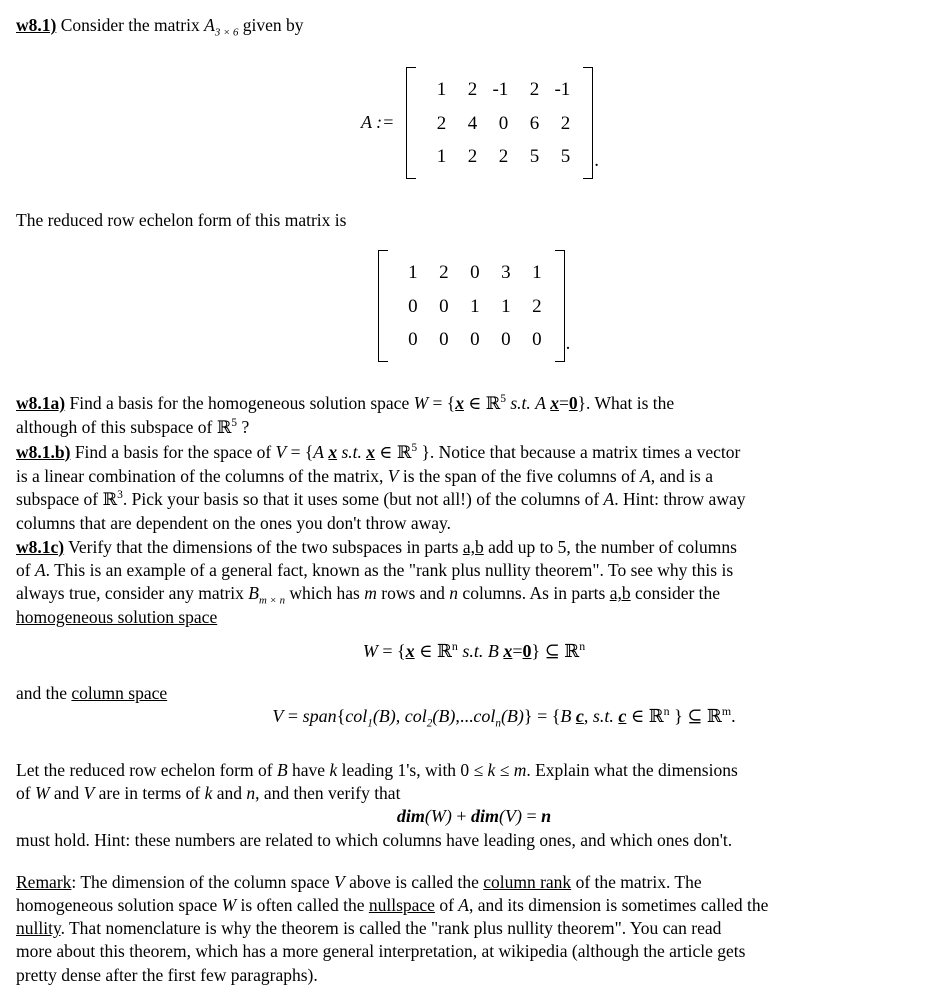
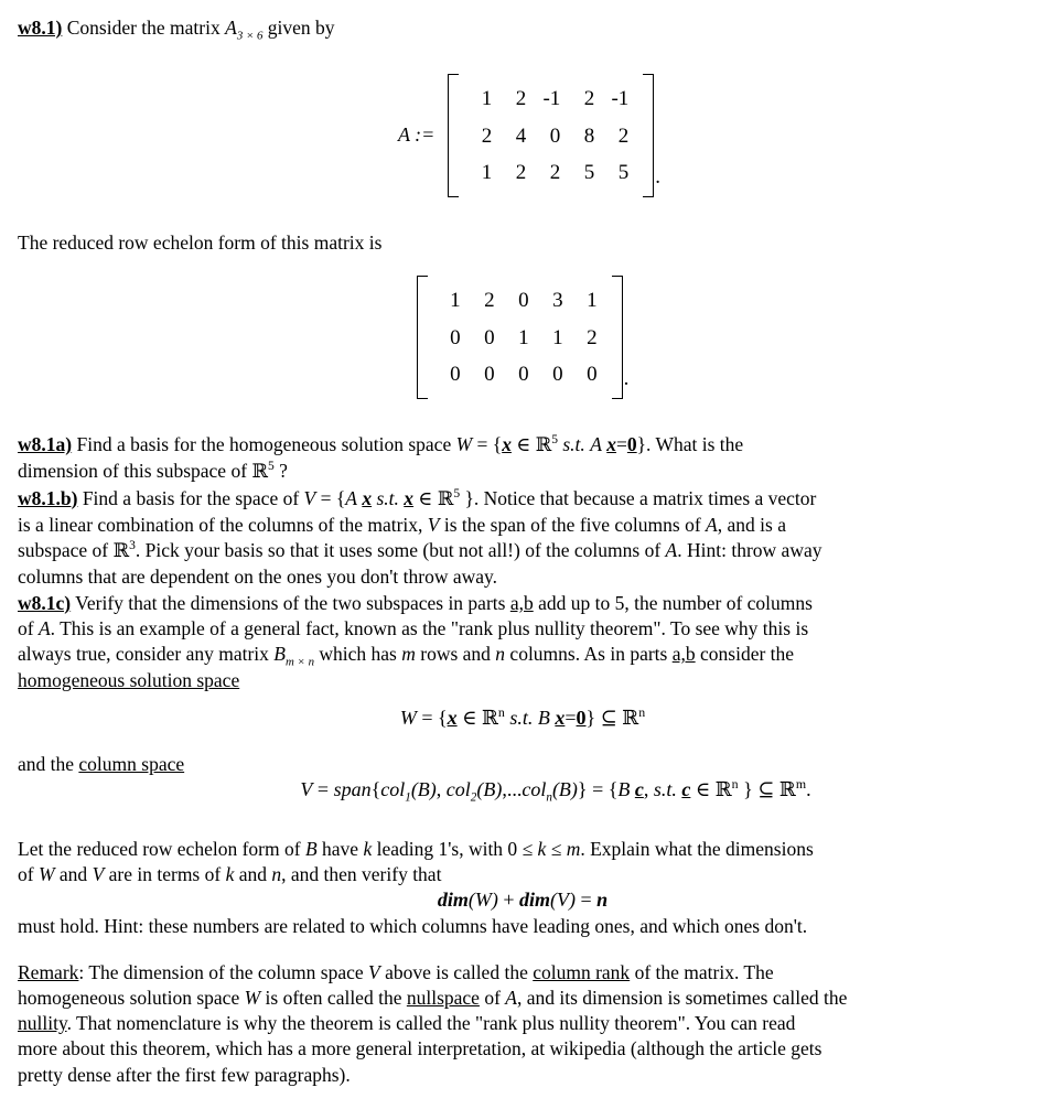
  w8.1) Consider the matrix A3 × 6 given by
  A :=
  1	2	-1	2	-1
- 2	4	0	6	2
+ 2	4	0	8	2
  1	2	2	5	5
  .
  The reduced row echelon form of this matrix is
  1	2	0	3	1
  0	0	1	1	2
  0	0	0	0	0
  .
  w8.1a) Find a basis for the homogeneous solution space W = {x ∈ ℝ5 s.t. A x=0}. What is the
- although of this subspace of ℝ5 ?
+ dimension of this subspace of ℝ5 ?
  w8.1.b) Find a basis for the space of V = {A x s.t. x ∈ ℝ5 }. Notice that because a matrix times a vector
  is a linear combination of the columns of the matrix, V is the span of the five columns of A, and is a
  subspace of ℝ3. Pick your basis so that it uses some (but not all!) of the columns of A. Hint: throw away
  columns that are dependent on the ones you don't throw away.
  w8.1c) Verify that the dimensions of the two subspaces in parts a,b add up to 5, the number of columns
  of A. This is an example of a general fact, known as the "rank plus nullity theorem". To see why this is
  always true, consider any matrix Bm × n which has m rows and n columns. As in parts a,b consider the
  homogeneous solution space
  W = {x ∈ ℝn s.t. B x=0} ⊆ ℝn
  and the column space
  V = span{col1(B), col2(B),...coln(B)} = {B c, s.t. c ∈ ℝn } ⊆ ℝm.
  Let the reduced row echelon form of B have k leading 1's, with 0 ≤ k ≤ m. Explain what the dimensions
  of W and V are in terms of k and n, and then verify that
  dim(W) + dim(V) = n
  must hold. Hint: these numbers are related to which columns have leading ones, and which ones don't.
  Remark: The dimension of the column space V above is called the column rank of the matrix. The
  homogeneous solution space W is often called the nullspace of A, and its dimension is sometimes called the
  nullity. That nomenclature is why the theorem is called the "rank plus nullity theorem". You can read
  more about this theorem, which has a more general interpretation, at wikipedia (although the article gets
  pretty dense after the first few paragraphs).
